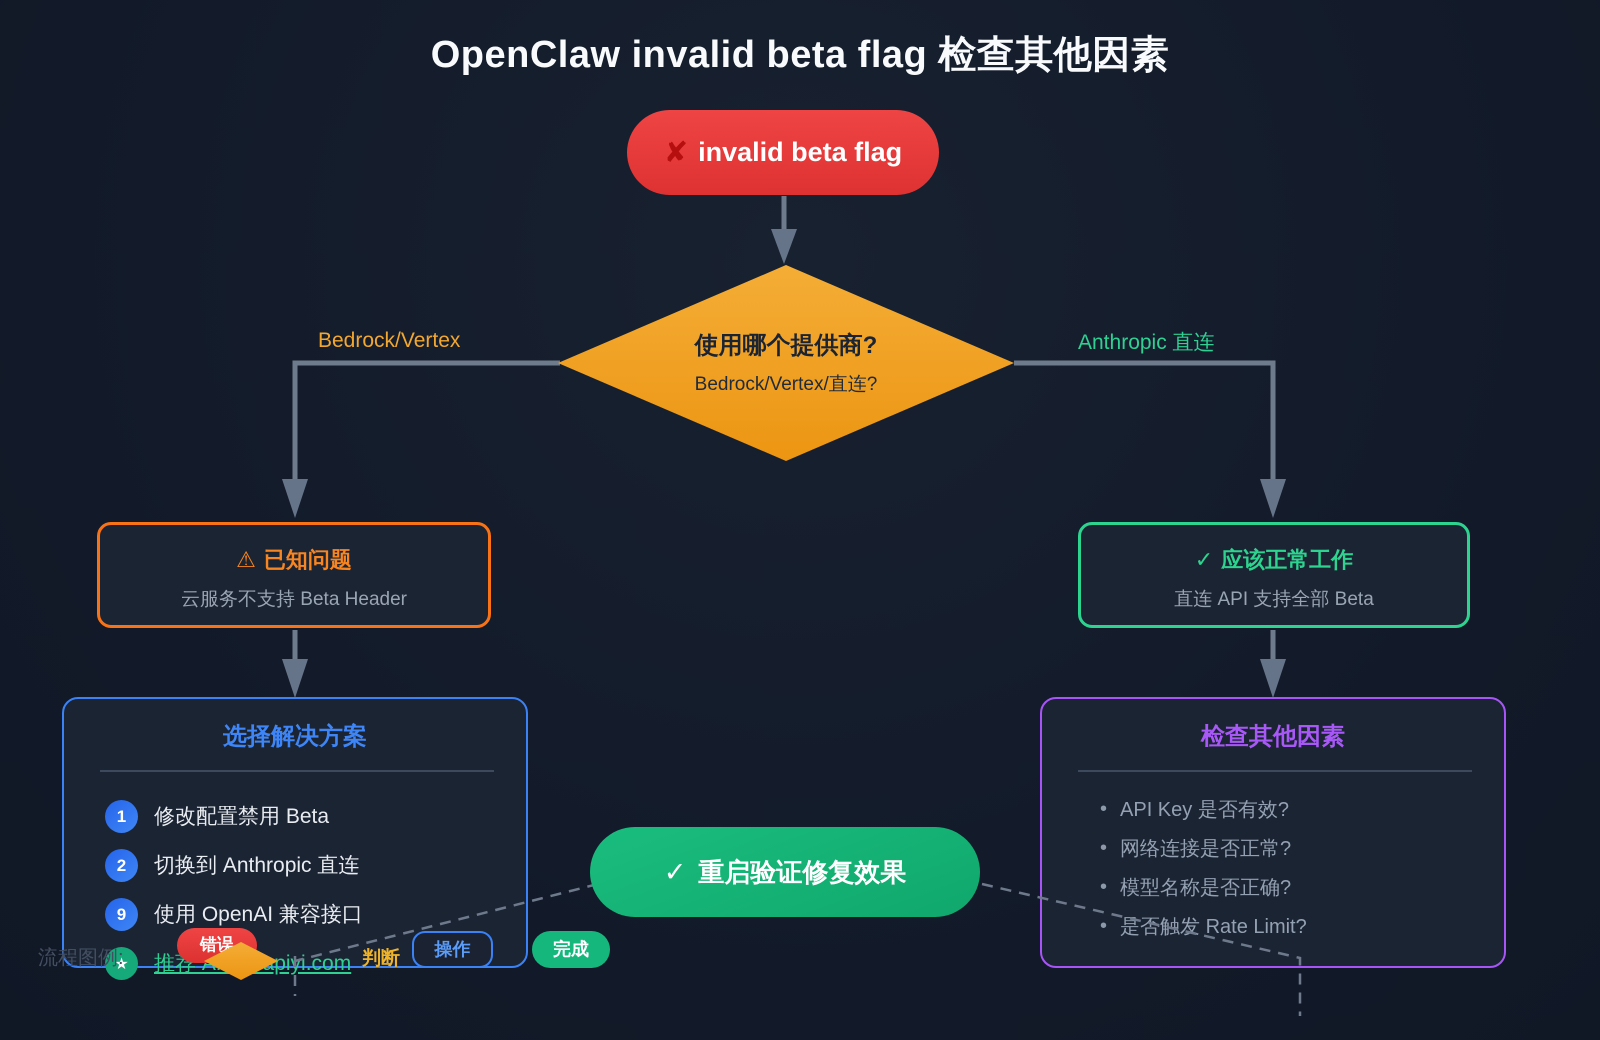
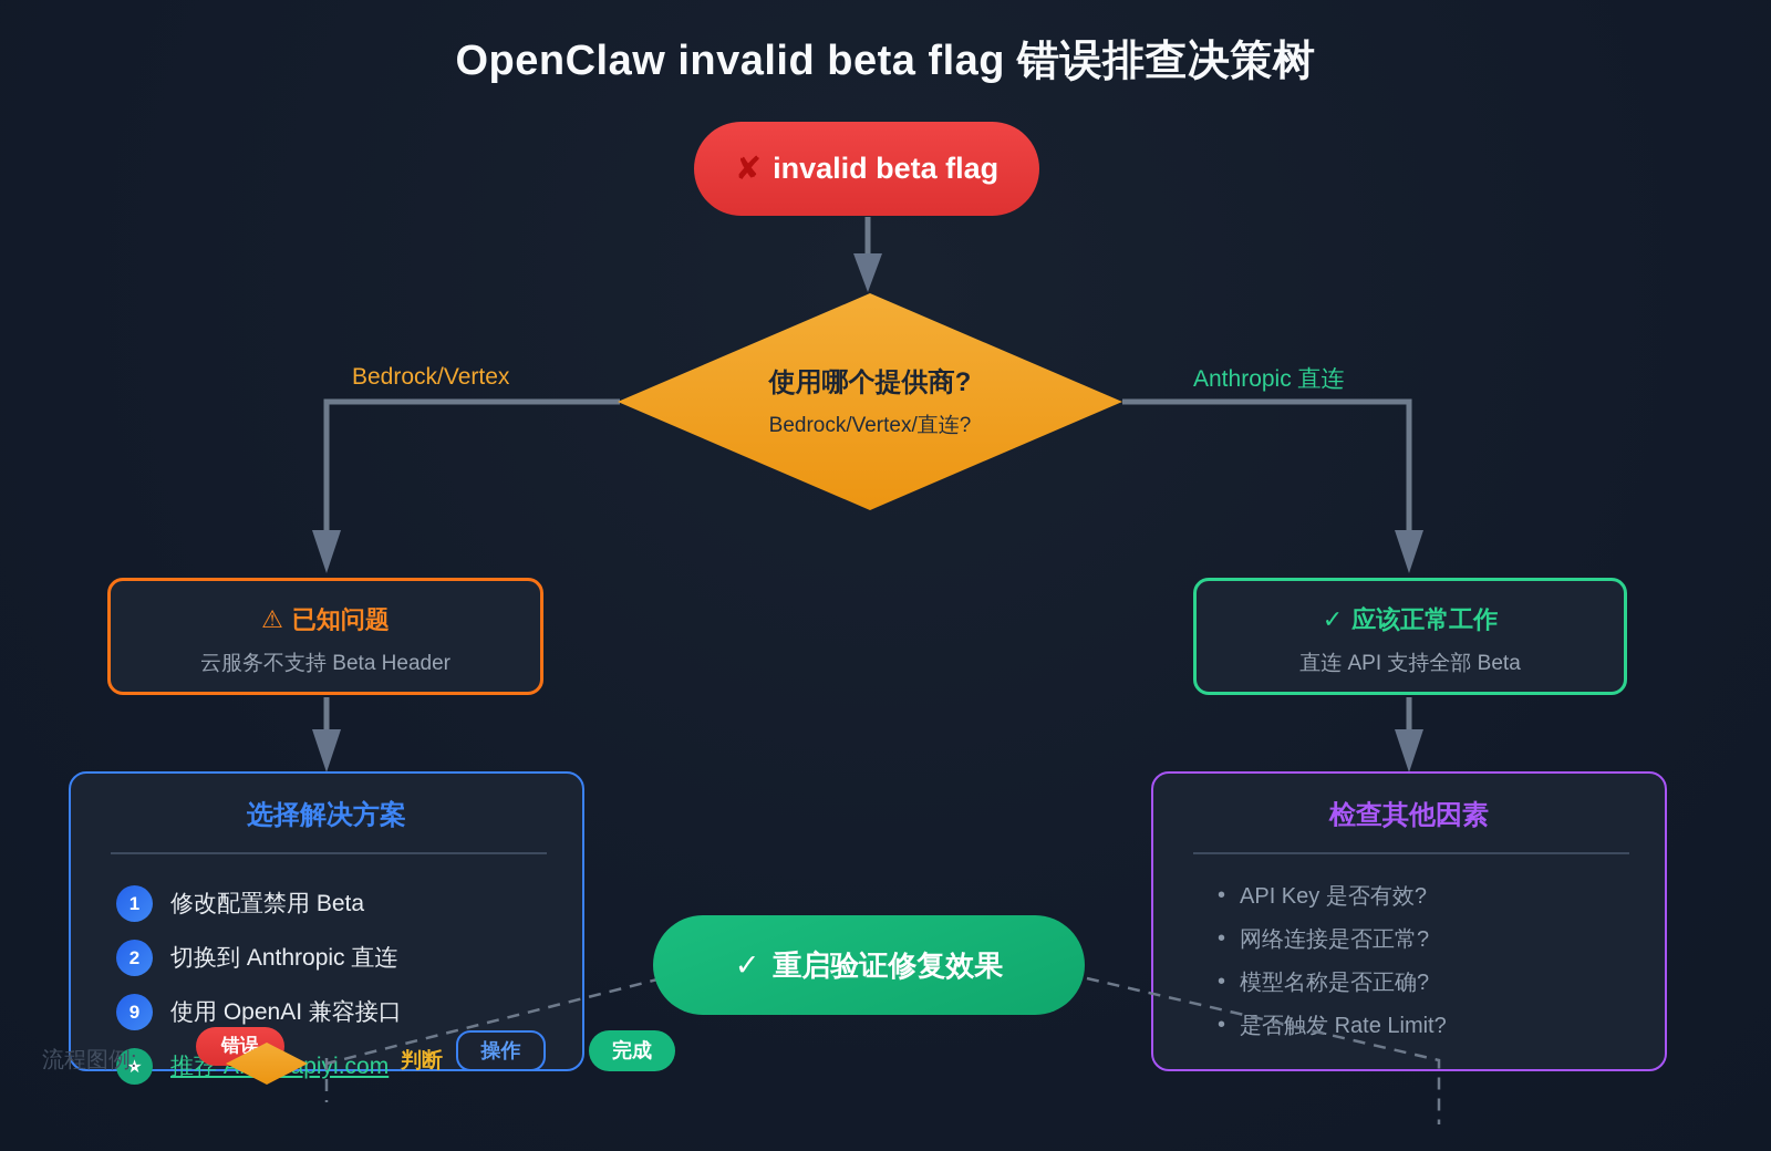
- OpenClaw invalid beta flag 检查其他因素
+ OpenClaw invalid beta flag 错误排查决策树
  ✘
  invalid beta flag
  使用哪个提供商?
  Bedrock/Vertex/直连?
  Bedrock/Vertex
  Anthropic 直连
  ⚠ 已知问题
  云服务不支持 Beta Header
  ✓ 应该正常工作
  直连 API 支持全部 Beta
  选择解决方案
  1
  修改配置禁用 Beta
  2
  切换到 Anthropic 直连
  9
  使用 OpenAI 兼容接口
  ★
  检查其他因素
  API Key 是否有效?
  网络连接是否正常?
  模型名称是否正确?
  是否发 Rate Limit?
  ✓
  重启验证修复效果
  流程图例:
  错误
  判断
  操作
  完成
